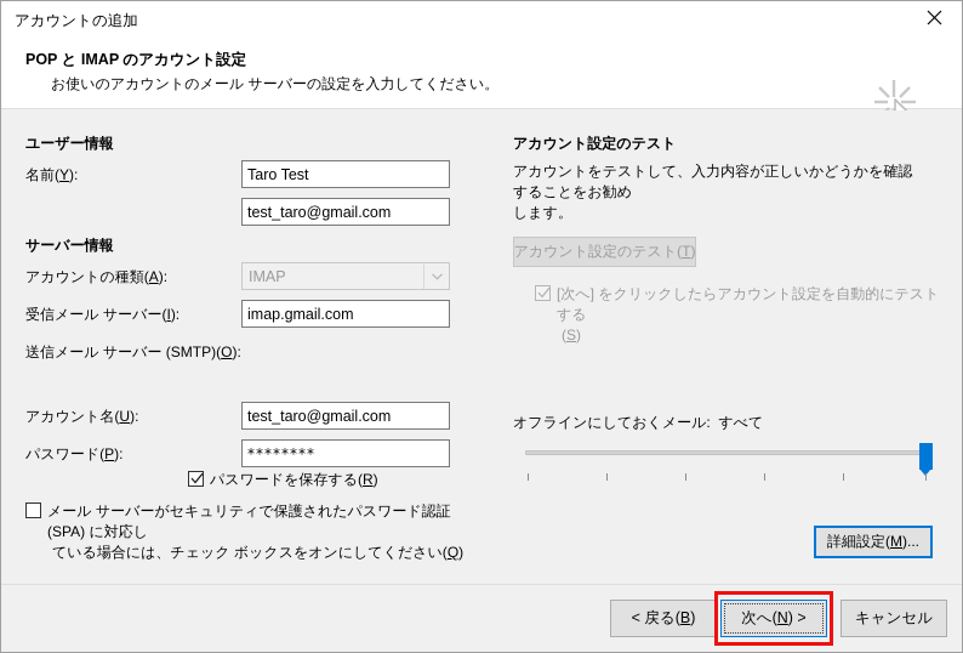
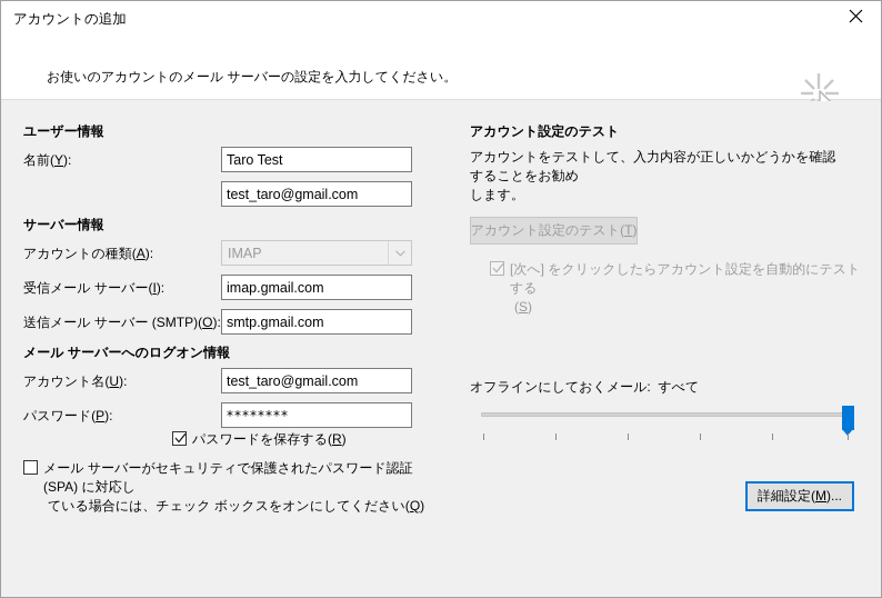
  アカウントの追加
- POP と IMAP のアカウント設定
  お使いのアカウントのメール サーバーの設定を入力してください。
  ユーザー情報
  名前(Y):
  Taro Test
  test_taro@gmail.com
  サーバー情報
  アカウントの種類(A):
  IMAP
  受信メール サーバー(I):
  imap.gmail.com
  送信メール サーバー (SMTP)(O):
+ smtp.gmail.com
+ メール サーバーへのログオン情報
  アカウント名(U):
  test_taro@gmail.com
  パスワード(P):
  ********
  パスワードを保存する(R)
  メール サーバーがセキュリティで保護されたパスワード認証 (SPA) に対応し
  ている場合には、チェック ボックスをオンにしてください(Q)
  アカウント設定のテスト
  アカウントをテストして、入力内容が正しいかどうかを確認することをお勧め
  します。
  アカウント設定のテスト(T)
  [次へ] をクリックしたらアカウント設定を自動的にテストする
  (S)
  オフラインにしておくメール: すべて
  詳細設定(M)...
- < 戻る(B)
- 次へ(N) >
- キャンセル
